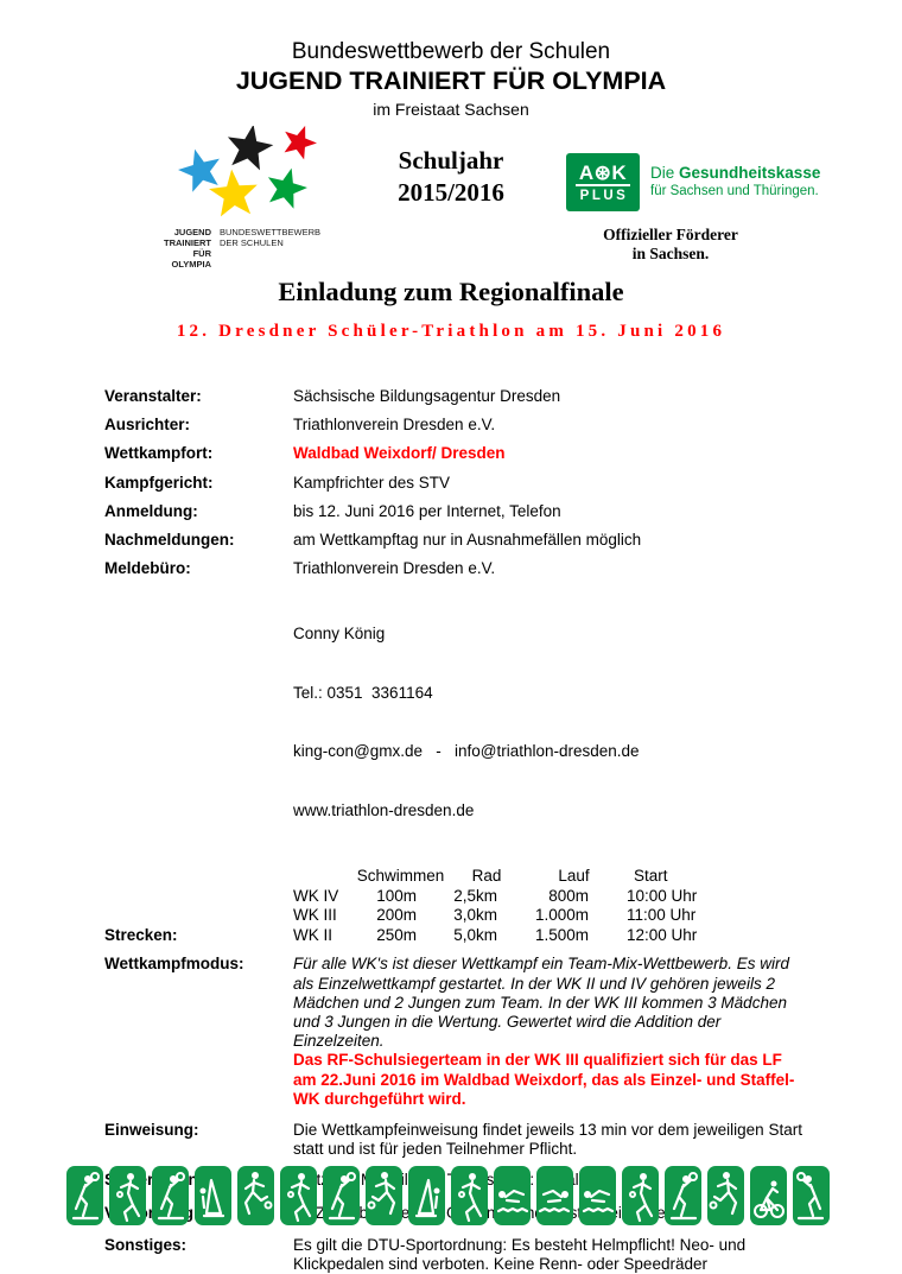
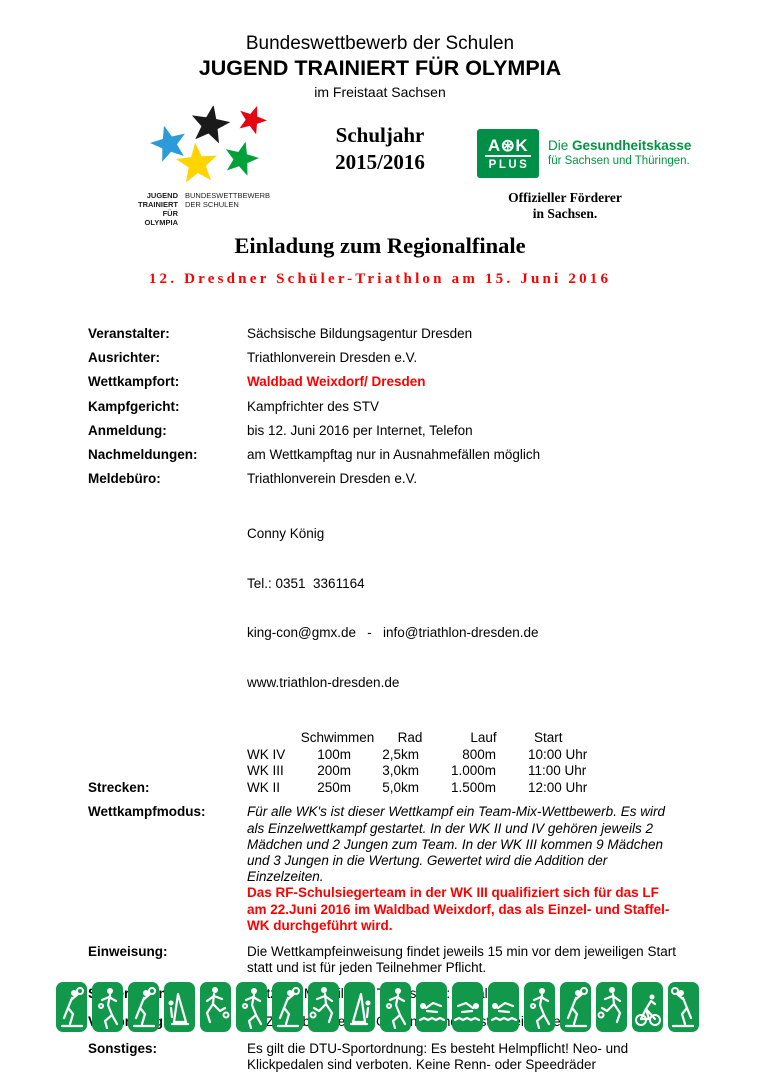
  Bundeswettbewerb der Schulen
  JUGEND TRAINIERT FÜR OLYMPIA
  im Freistaat Sachsen
  JUGEND
  TRAINIERT
  FÜR
  OLYMPIA
  BUNDESWETTBEWERB
  DER SCHULEN
  Schuljahr
  2015/2016
  A⊛K
  PLUS
  Die Gesundheitskasse
  für Sachsen und Thüringen.
  Offizieller Förderer
  in Sachsen.
  Einladung zum Regionalfinale
  12. Dresdner Schüler-Triathlon am 15. Juni 2016
  Veranstalter:
  Sächsische Bildungsagentur Dresden
  Ausrichter:
  Triathlonverein Dresden e.V.
  Wettkampfort:
  Waldbad Weixdorf/ Dresden
  Kampfgericht:
  Kampfrichter des STV
  Anmeldung:
  bis 12. Juni 2016 per Internet, Telefon
  Nachmeldungen:
  am Wettkampftag nur in Ausnahmefällen möglich
  Meldebüro:
  Triathlonverein Dresden e.V.
  Conny König
  Tel.: 0351 3361164
  king-con@gmx.de - info@triathlon-dresden.de
  www.triathlon-dresden.de
  Strecken:
  Schwimmen
  Rad
  Lauf
  Start
  WK IV
  100m
  2,5km
  800m
  10:00 Uhr
  WK III
  200m
  3,0km
  1.000m
  11:00 Uhr
  WK II
  250m
  5,0km
  1.500m
  12:00 Uhr
  Wettkampfmodus:
- Für alle WK's ist dieser Wettkampf ein Team-Mix-Wettbewerb. Es wird als Einzelwettkampf gestartet. In der WK II und IV gehören jeweils 2 Mädchen und 2 Jungen zum Team. In der WK III kommen 3 Mädchen und 3 Jungen in die Wertung. Gewertet wird die Addition der Einzelzeiten.
+ Für alle WK's ist dieser Wettkampf ein Team-Mix-Wettbewerb. Es wird als Einzelwettkampf gestartet. In der WK II und IV gehören jeweils 2 Mädchen und 2 Jungen zum Team. In der WK III kommen 9 Mädchen und 3 Jungen in die Wertung. Gewertet wird die Addition der Einzelzeiten.
  Das RF-Schulsiegerteam in der WK III qualifiziert sich für das LF am 22.Juni 2016 im Waldbad Weixdorf, das als Einzel- und Staffel-WK durchgeführt wird.
  Einweisung:
- Die Wettkampfeinweisung findet jeweils 13 min vor dem jeweiligen Start statt und ist für jeden Teilnehmer Pflicht.
+ Die Wettkampfeinweisung findet jeweils 15 min vor dem jeweiligen Start statt und ist für jeden Teilnehmer Pflicht.
  Sonstiges:
  Es gilt die DTU-Sportordnung: Es besteht Helmpflicht! Neo- und Klickpedalen sind verboten. Keine Renn- oder Speedräder
